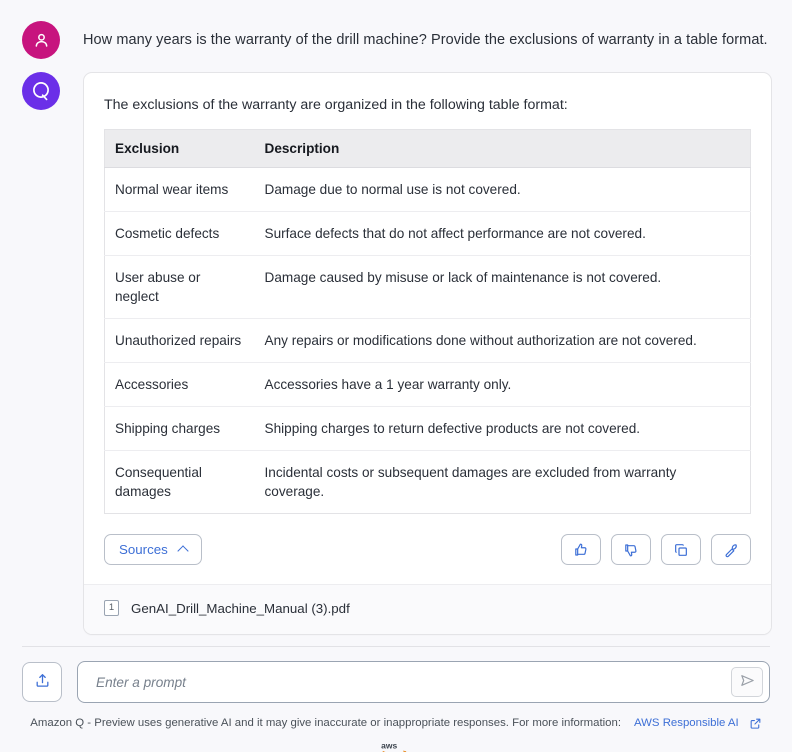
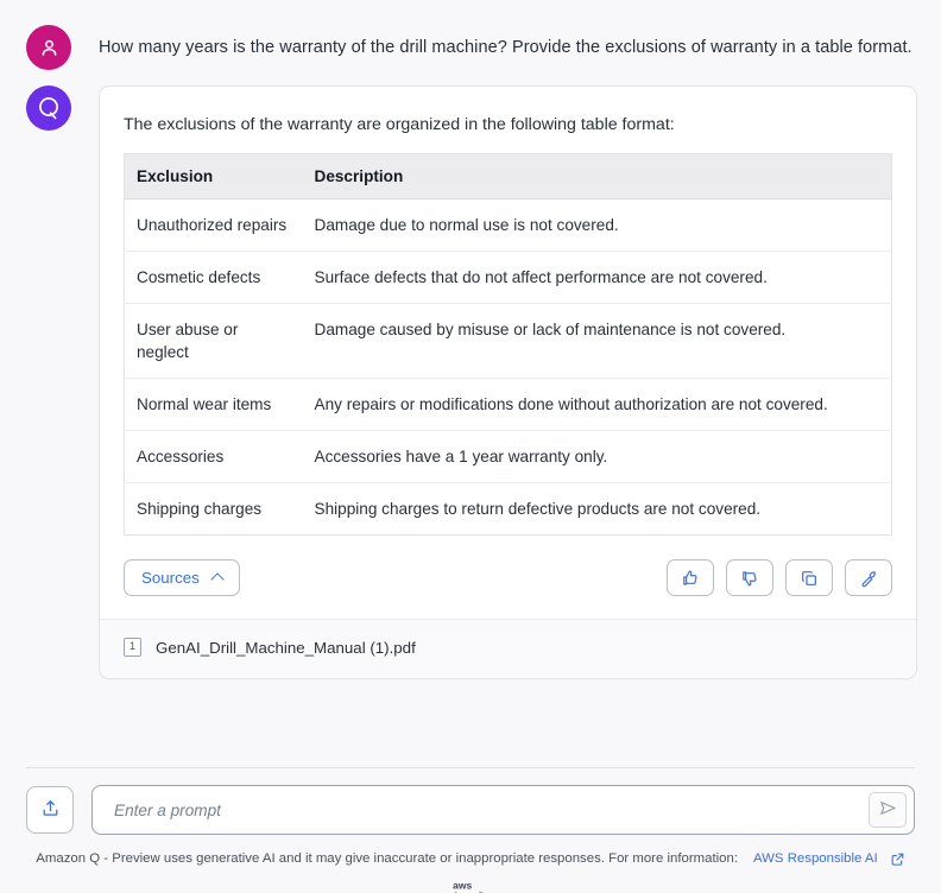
  How many years is the warranty of the drill machine? Provide the exclusions of warranty in a table format.
  The exclusions of the warranty are organized in the following table format:
  Exclusion	Description
- Normal wear items	Damage due to normal use is not covered.
+ Unauthorized repairs	Damage due to normal use is not covered.
  Cosmetic defects	Surface defects that do not affect performance are not covered.
  User abuse or neglect	Damage caused by misuse or lack of maintenance is not covered.
- Unauthorized repairs	Any repairs or modifications done without authorization are not covered.
+ Normal wear items	Any repairs or modifications done without authorization are not covered.
  Accessories	Accessories have a 1 year warranty only.
  Shipping charges	Shipping charges to return defective products are not covered.
- Consequential damages	Incidental costs or subsequent damages are excluded from warranty coverage.
  Sources
  1
- GenAI_Drill_Machine_Manual (3).pdf
+ GenAI_Drill_Machine_Manual (1).pdf
  Enter a prompt
  Amazon Q - Preview uses generative AI and it may give inaccurate or inappropriate responses. For more information:
  AWS Responsible AI
  aws
